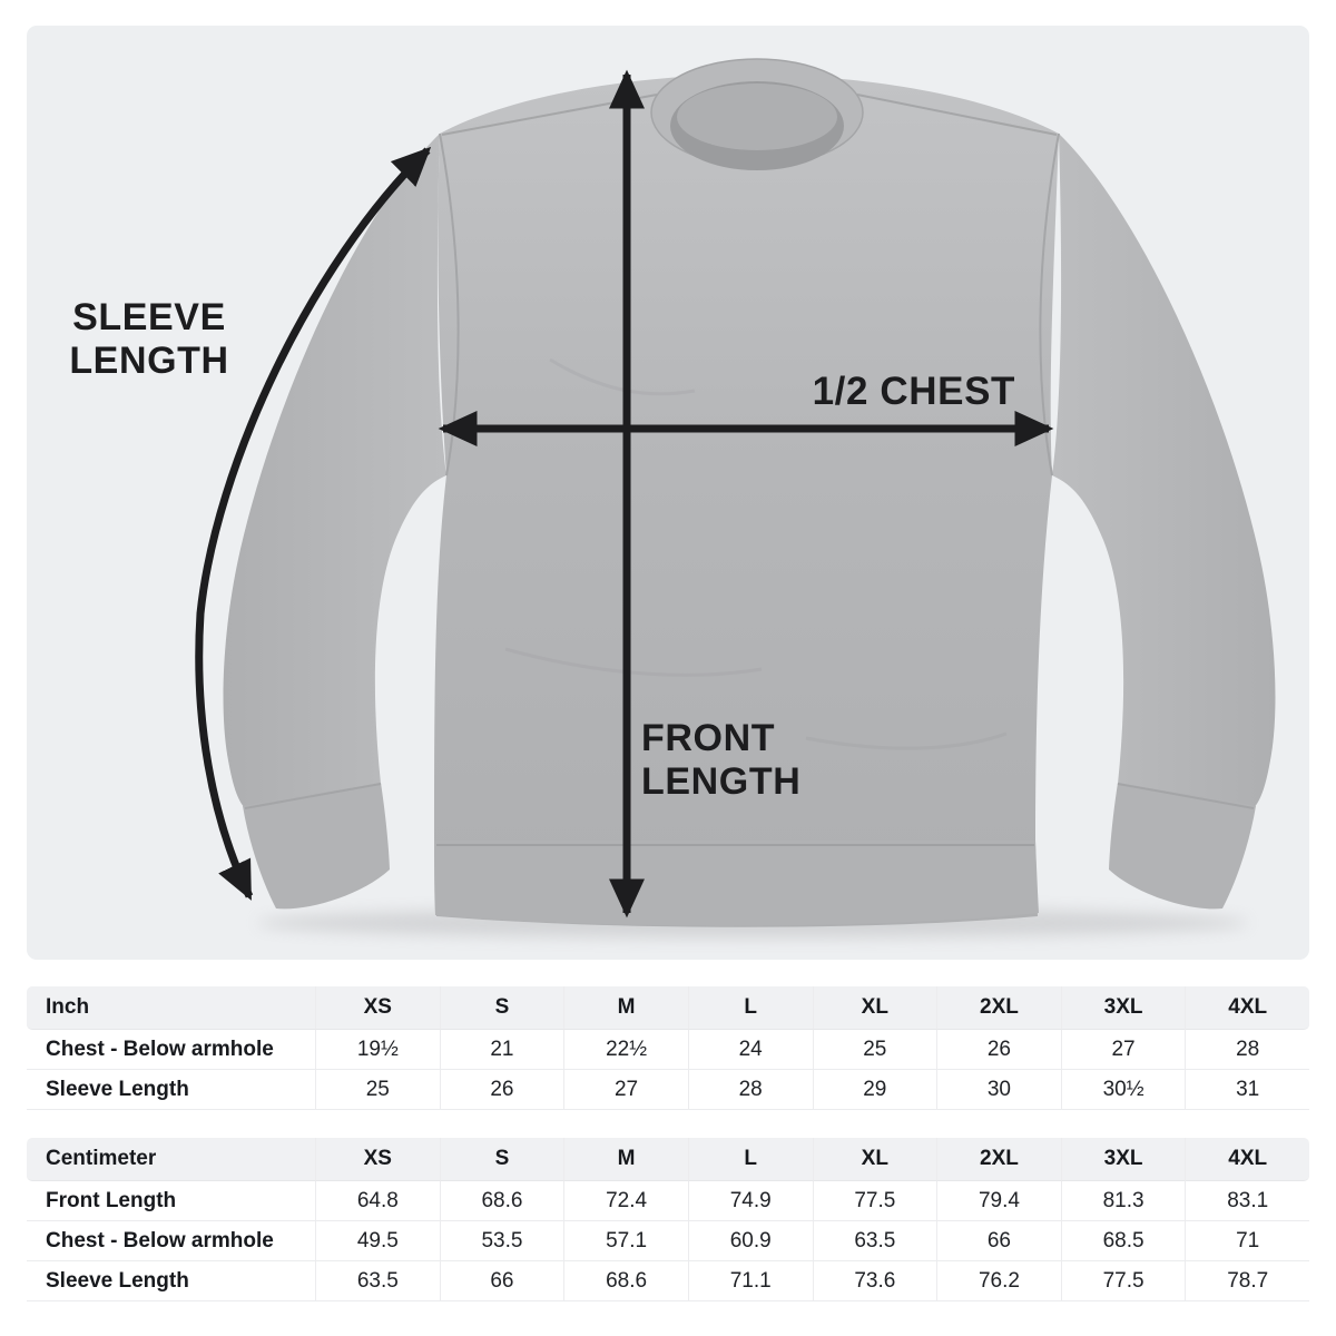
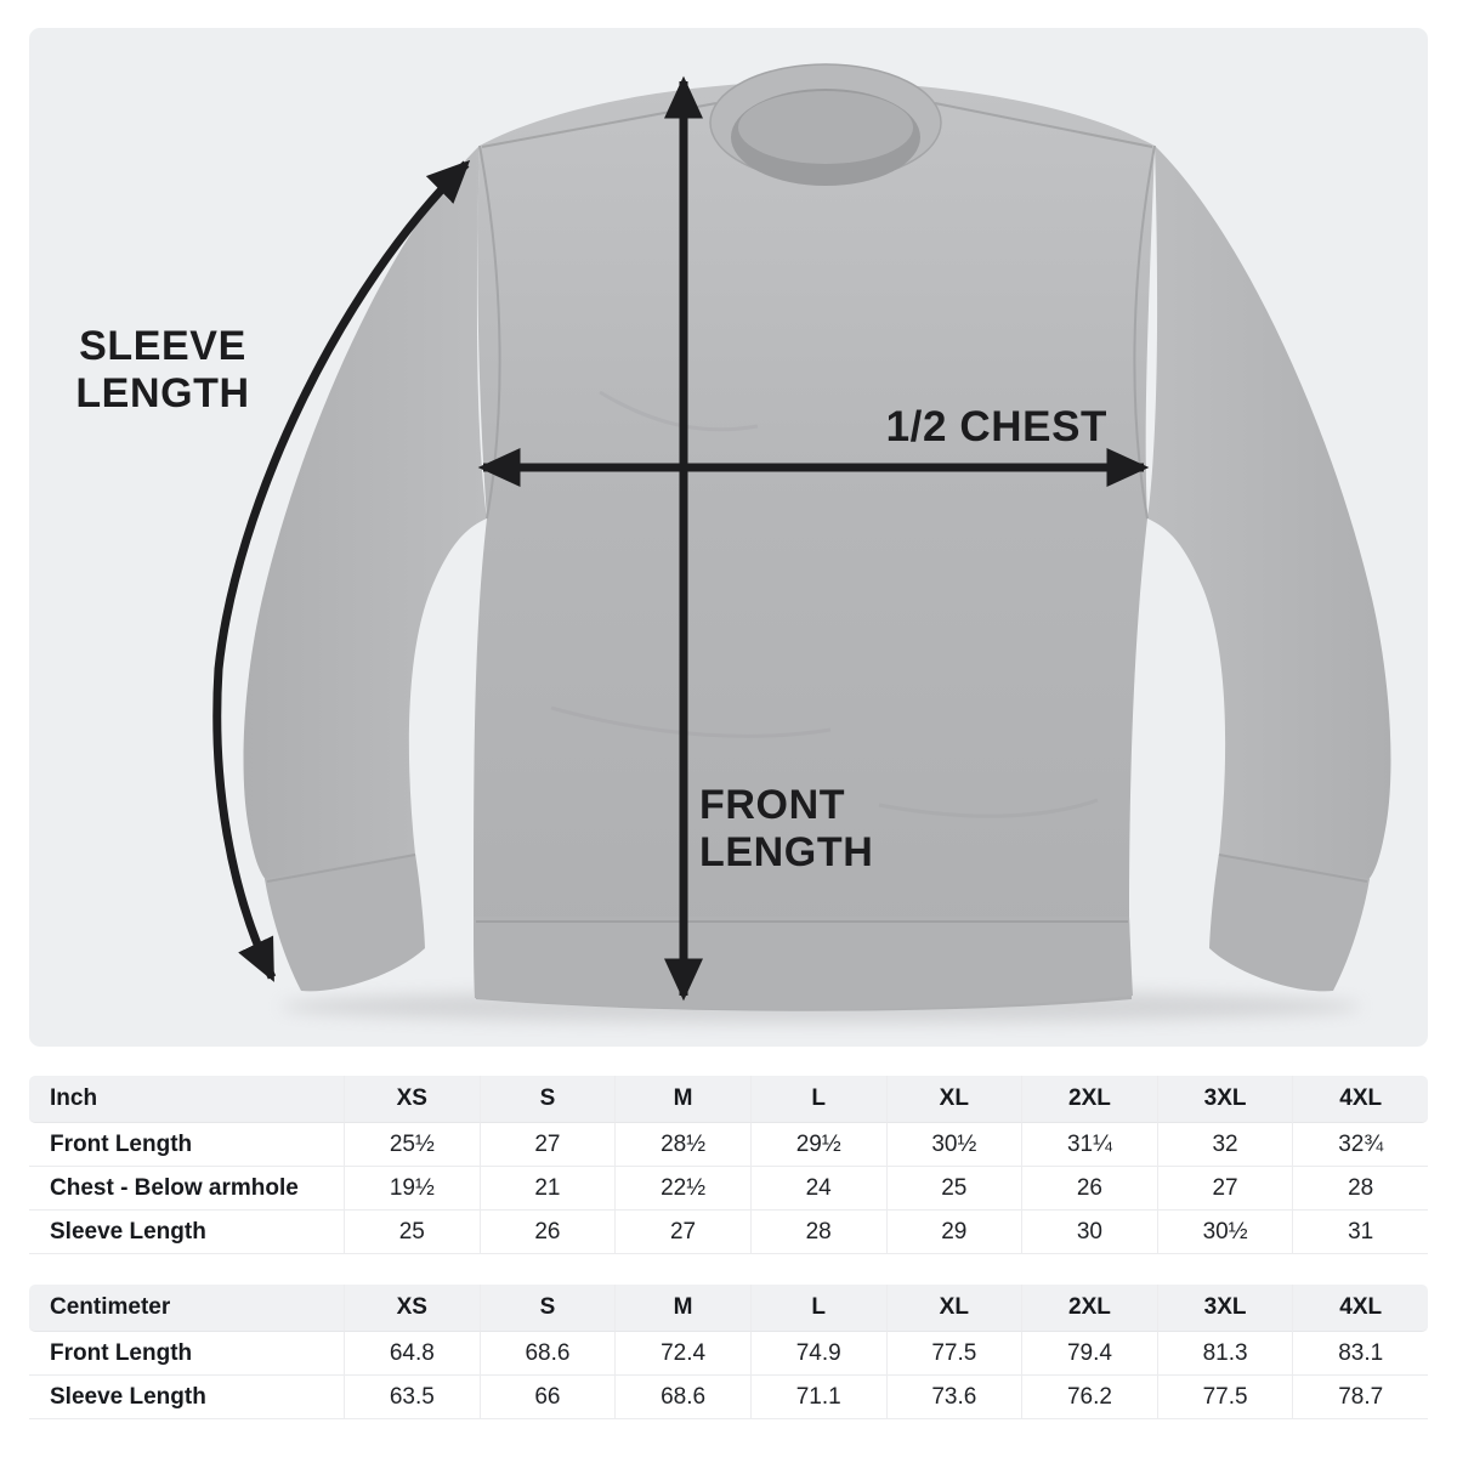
  SLEEVE
  LENGTH
  1/2 CHEST
  FRONT
  LENGTH
  Inch	XS	S	M	L	XL	2XL	3XL	4XL
+ Front Length	25½	27	28½	29½	30½	31¼	32	32¾
  Chest - Below armhole	19½	21	22½	24	25	26	27	28
  Sleeve Length	25	26	27	28	29	30	30½	31
  Centimeter	XS	S	M	L	XL	2XL	3XL	4XL
  Front Length	64.8	68.6	72.4	74.9	77.5	79.4	81.3	83.1
- Chest - Below armhole	49.5	53.5	57.1	60.9	63.5	66	68.5	71
  Sleeve Length	63.5	66	68.6	71.1	73.6	76.2	77.5	78.7
